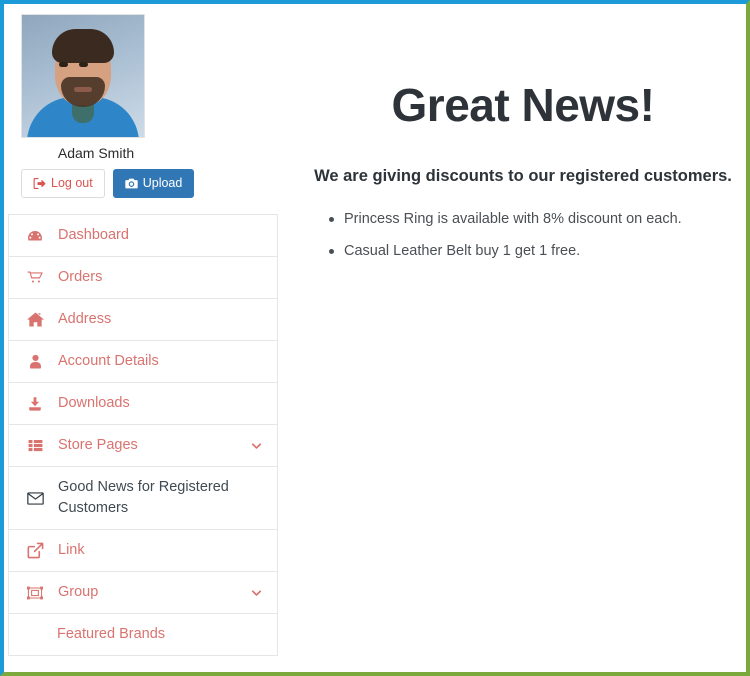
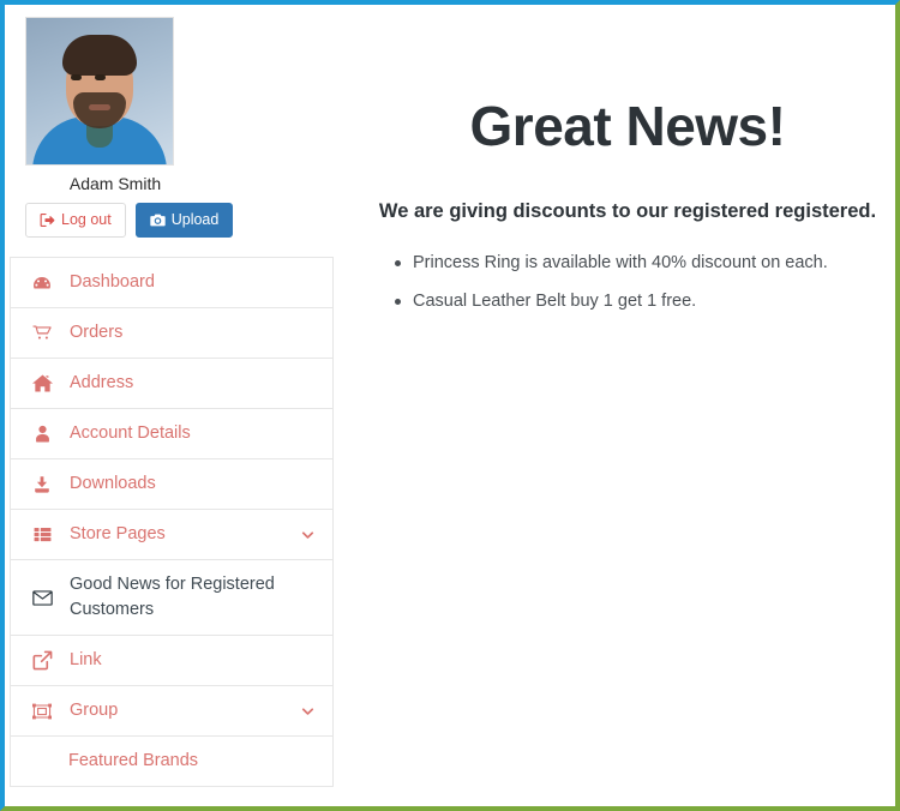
  Adam Smith
  Log out
  Upload
  Dashboard
  Orders
  Address
  Account Details
  Downloads
  Store Pages
  Good News for Registered Customers
  Link
  Group
  Featured Brands
  Great News!
- We are giving discounts to our registered customers.
+ We are giving discounts to our registered registered.
- Princess Ring is available with 8% discount on each.
+ Princess Ring is available with 40% discount on each.
  Casual Leather Belt buy 1 get 1 free.
